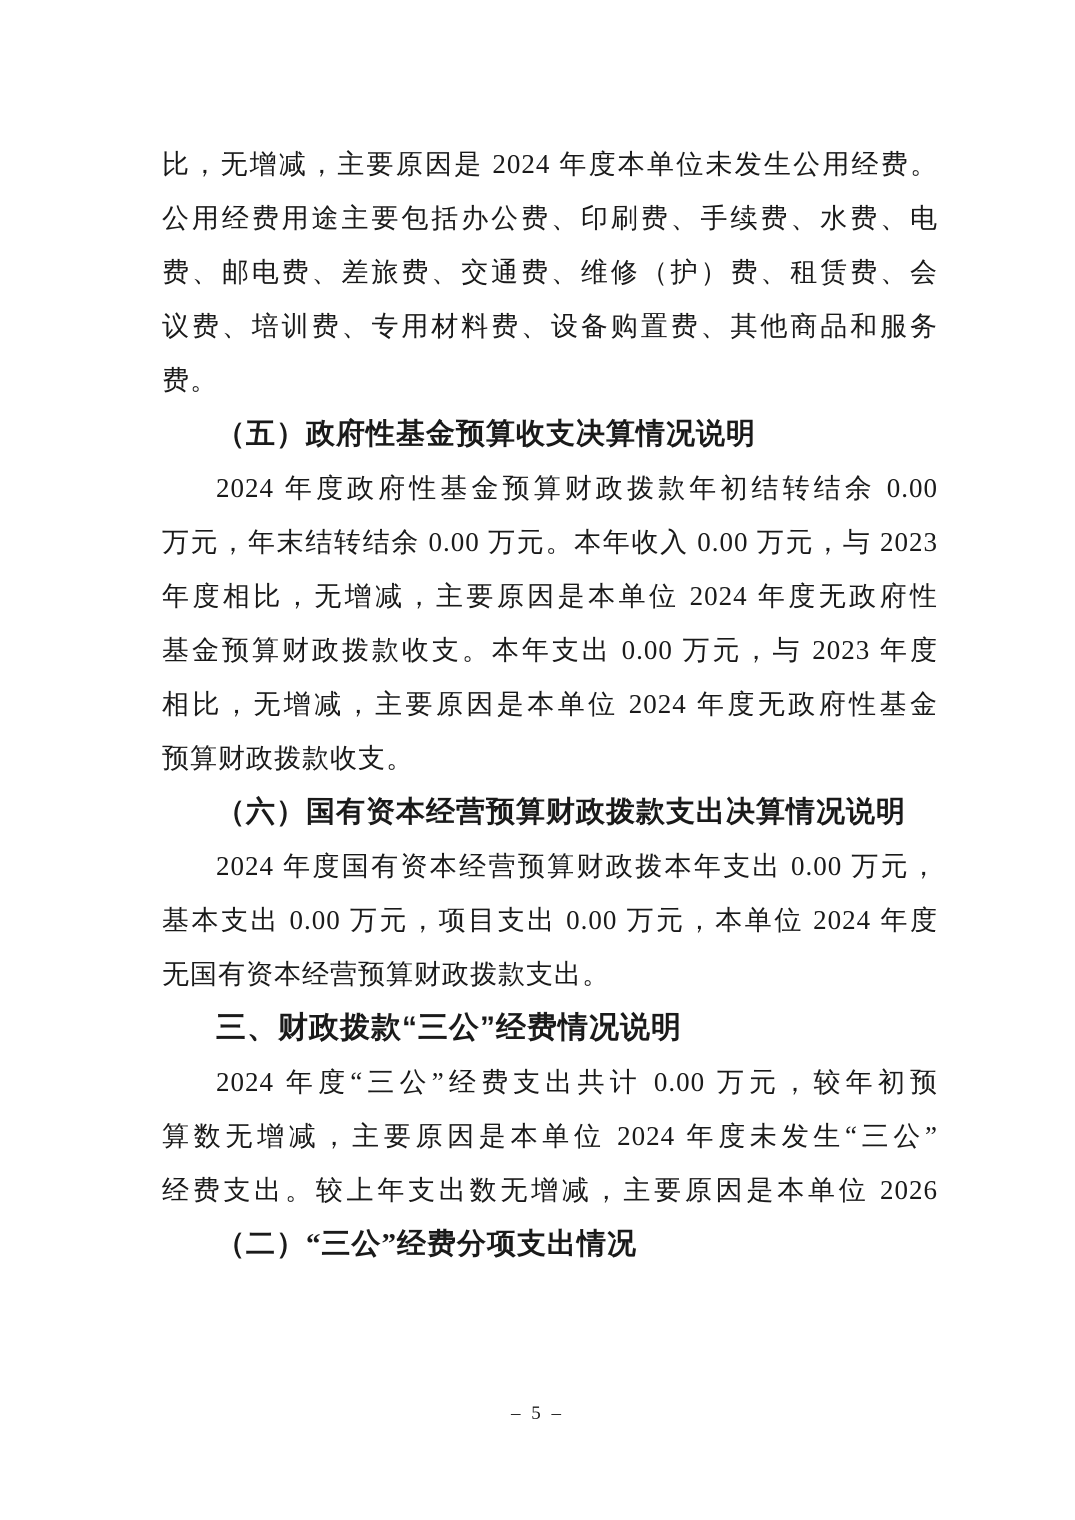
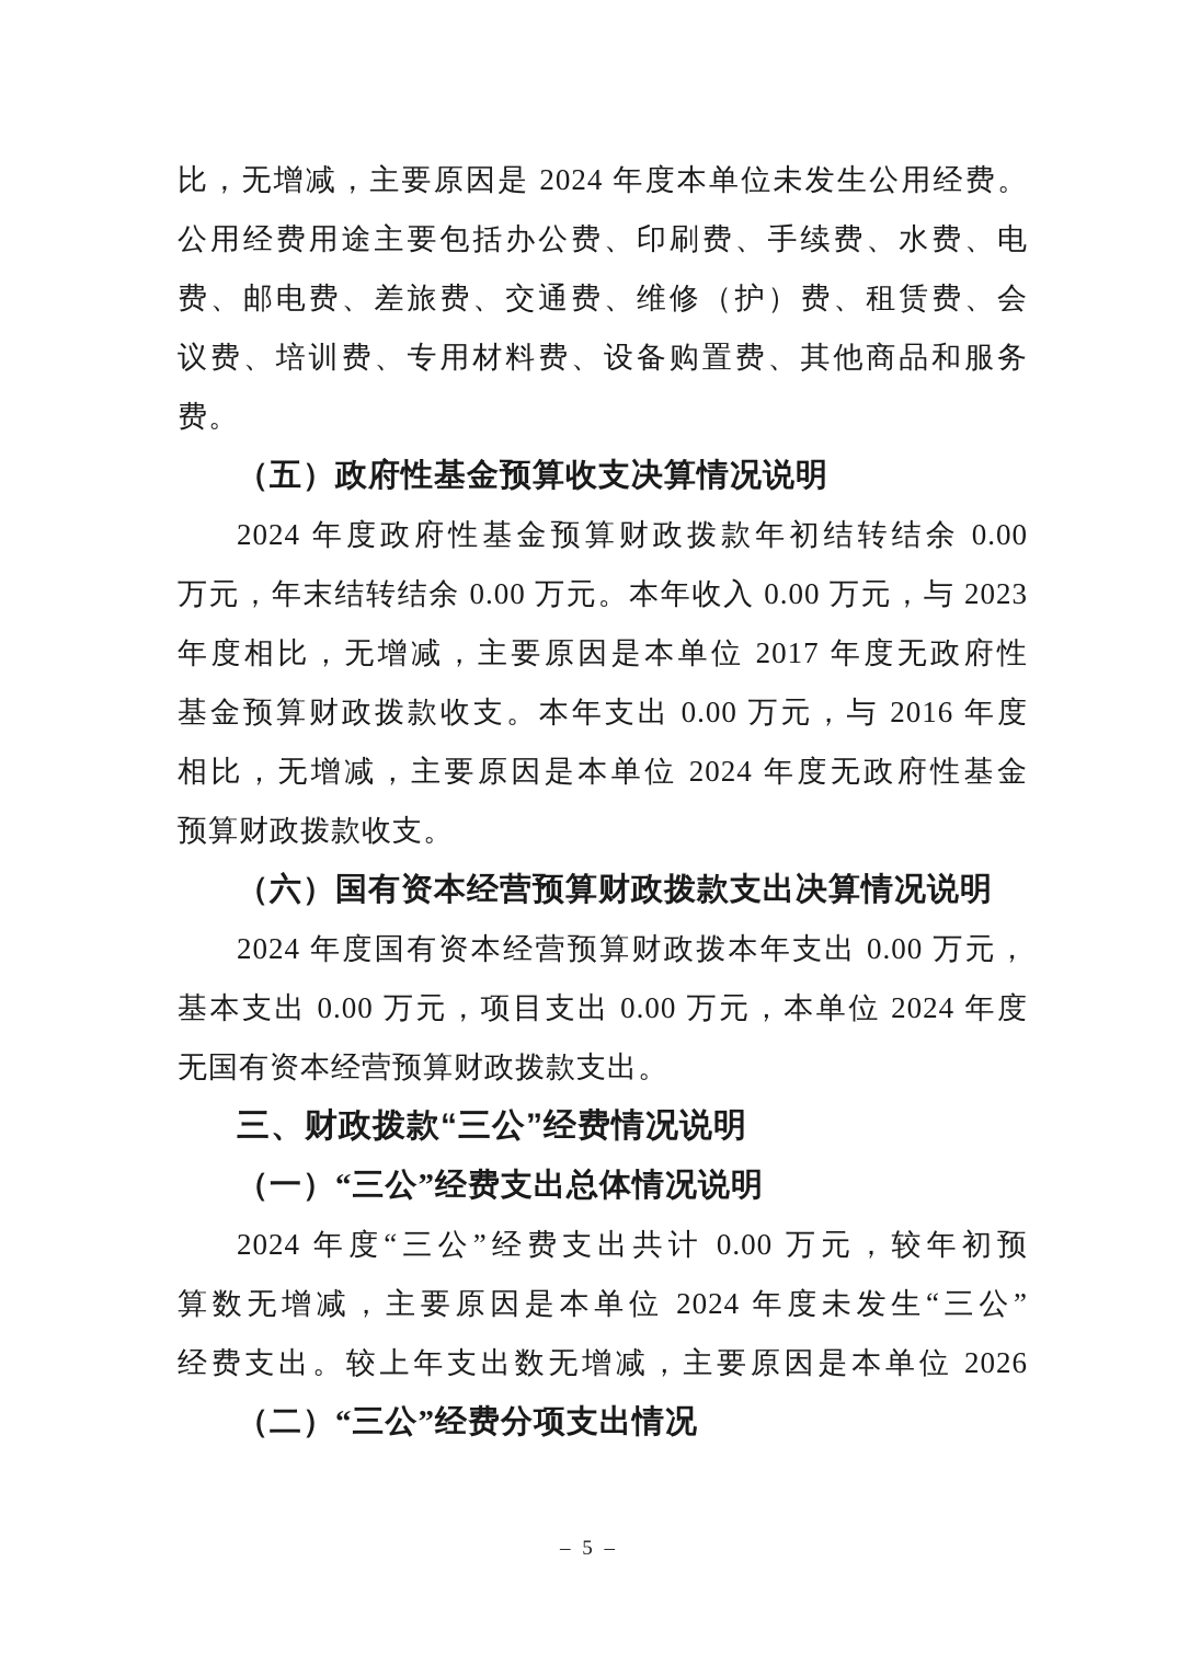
  比，无增减，主要原因是 2024 年度本单位未发生公用经费。
  公用经费用途主要包括办公费、印刷费、手续费、水费、电
  费、邮电费、差旅费、交通费、维修（护）费、租赁费、会
  议费、培训费、专用材料费、设备购置费、其他商品和服务
  费。
  （五）政府性基金预算收支决算情况说明
  2024 年度政府性基金预算财政拨款年初结转结余 0.00
  万元，年末结转结余 0.00 万元。本年收入 0.00 万元，与 2023
- 年度相比，无增减，主要原因是本单位 2024 年度无政府性
+ 年度相比，无增减，主要原因是本单位 2017 年度无政府性
- 基金预算财政拨款收支。本年支出 0.00 万元，与 2023 年度
+ 基金预算财政拨款收支。本年支出 0.00 万元，与 2016 年度
  相比，无增减，主要原因是本单位 2024 年度无政府性基金
  预算财政拨款收支。
  （六）国有资本经营预算财政拨款支出决算情况说明
  2024 年度国有资本经营预算财政拨本年支出 0.00 万元，
  基本支出 0.00 万元，项目支出 0.00 万元，本单位 2024 年度
  无国有资本经营预算财政拨款支出。
  三、财政拨款“三公”经费情况说明
+ （一）“三公”经费支出总体情况说明
  2024 年度“三公”经费支出共计 0.00 万元，较年初预
  算数无增减，主要原因是本单位 2024 年度未发生“三公”
  经费支出。较上年支出数无增减，主要原因是本单位 2026
  （二）“三公”经费分项支出情况
  – 5 –
